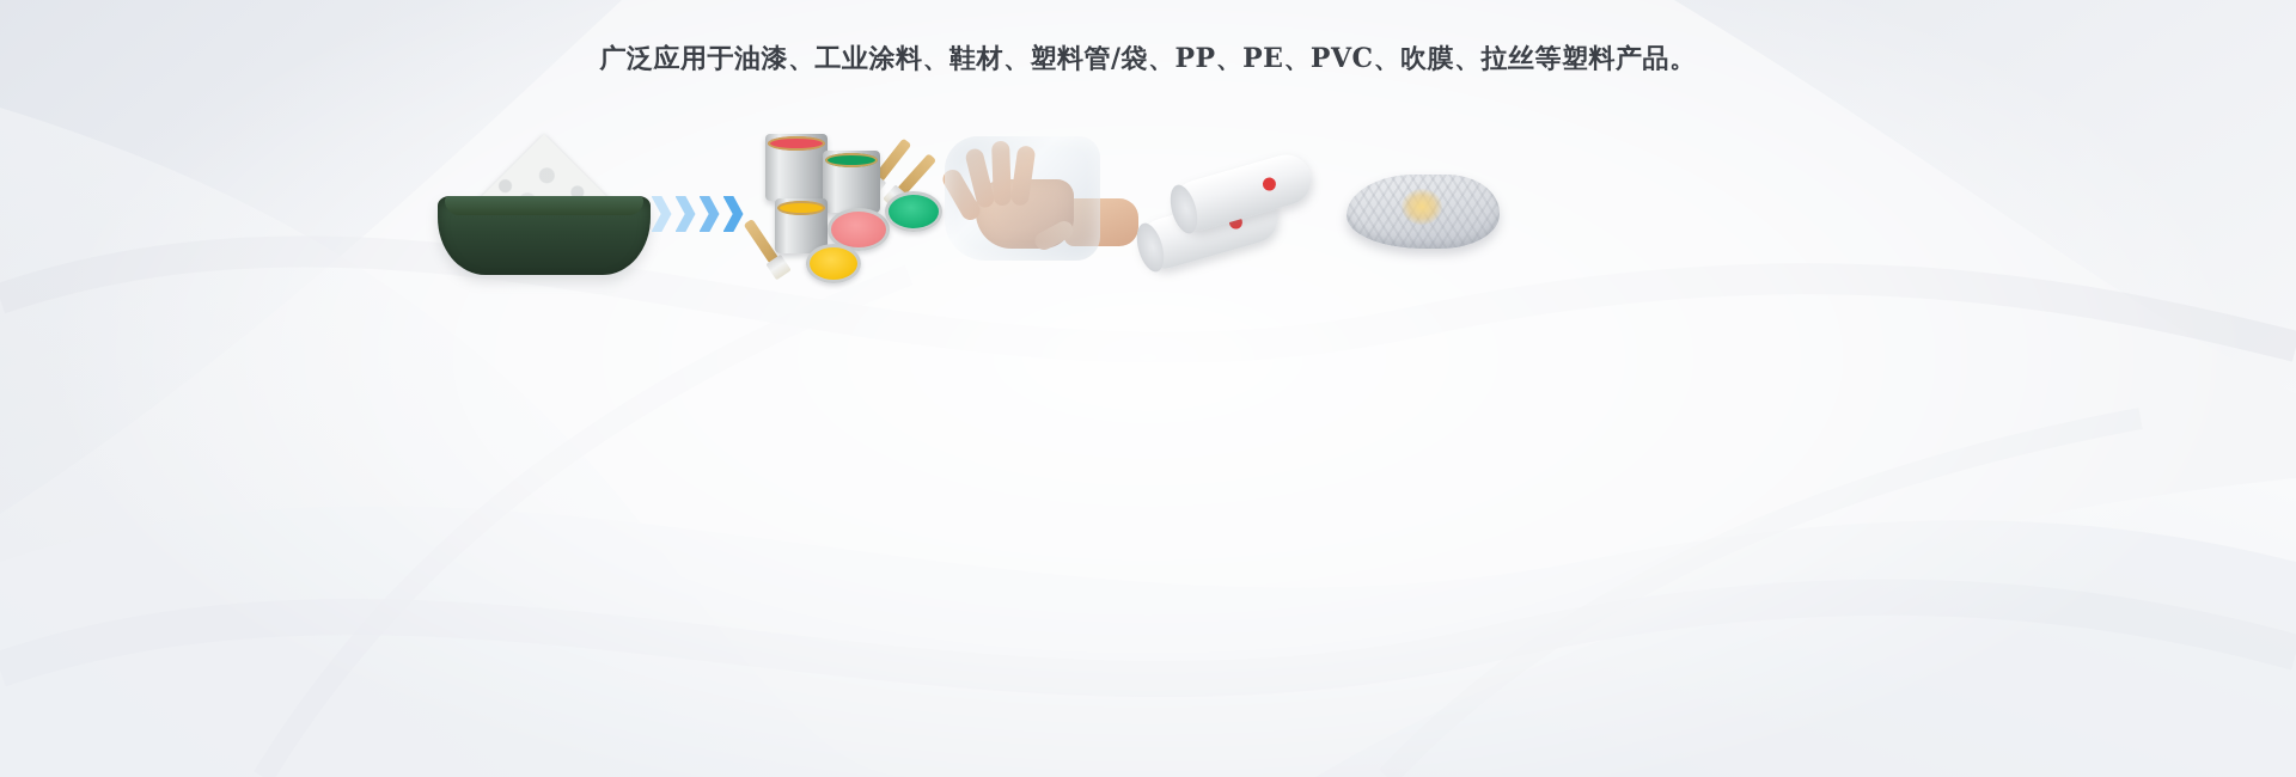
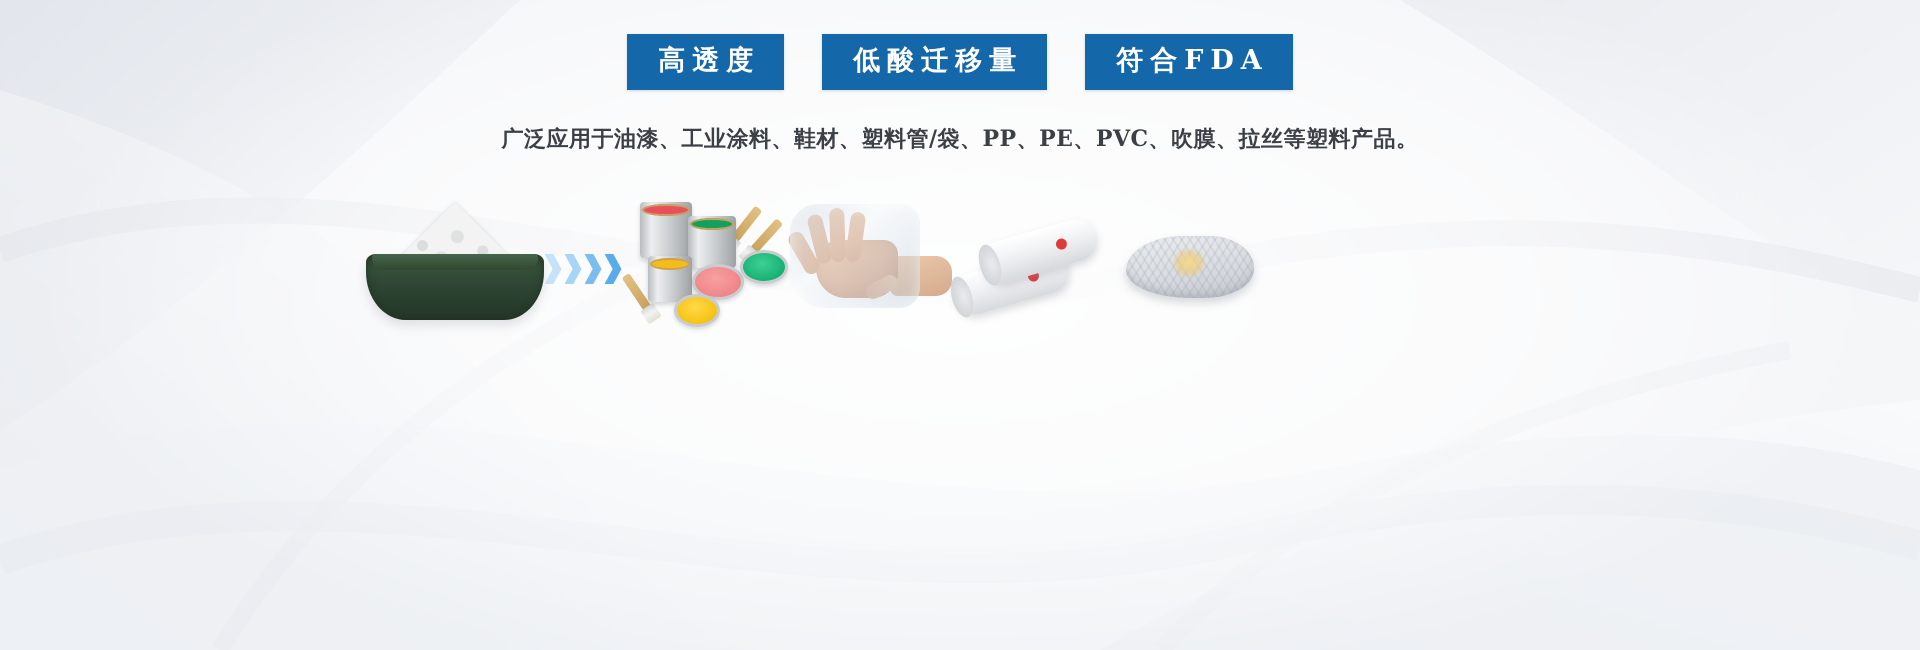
+ 高透度
+ 低酸迁移量
+ 符合FDA
  广泛应用于油漆、工业涂料、鞋材、塑料管/袋、PP、PE、PVC、吹膜、拉丝等塑料产品。
